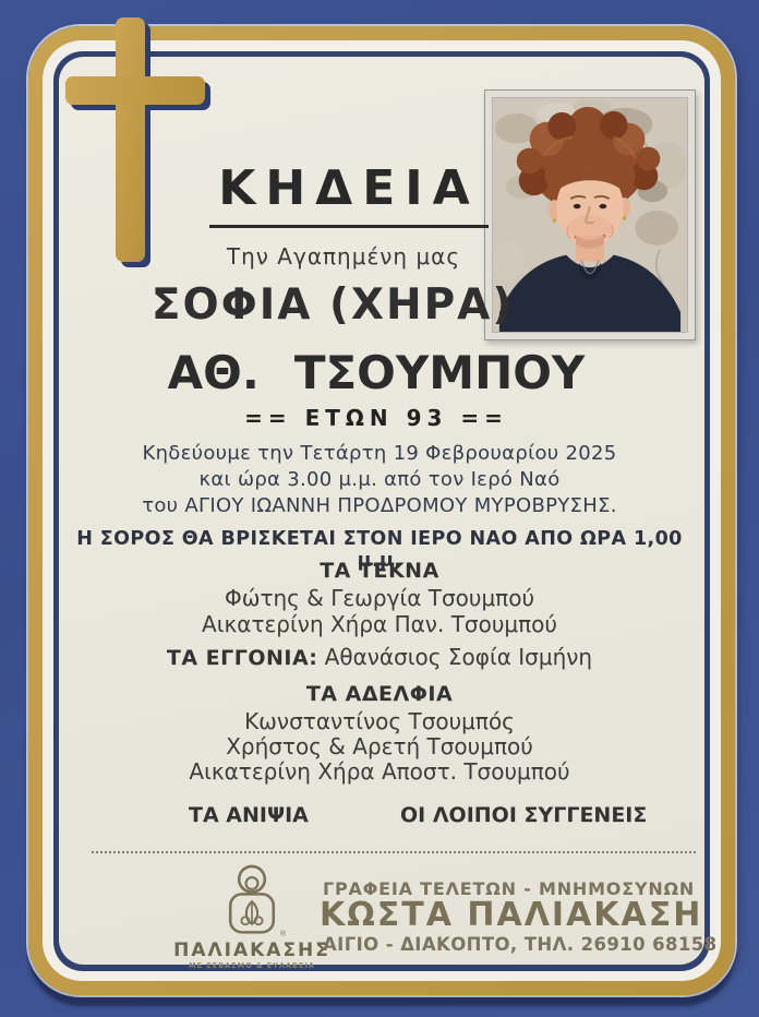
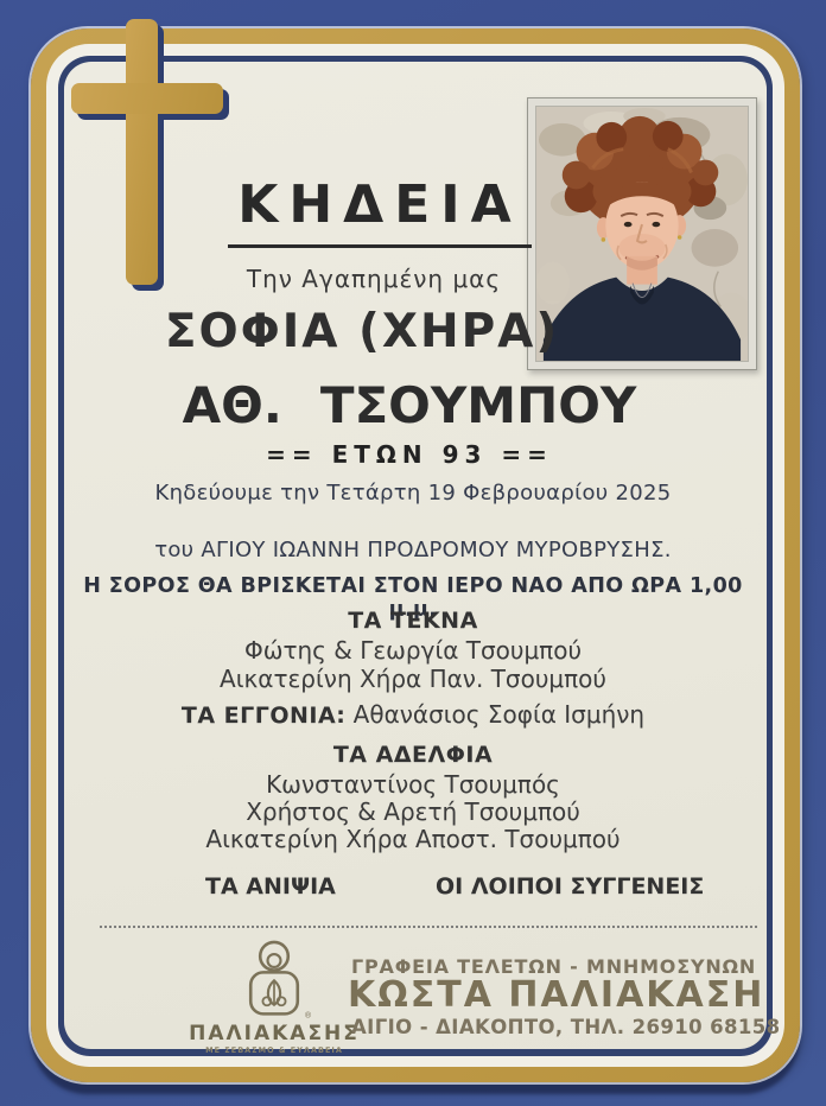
  ΚΗΔΕΙΑ
  Την Αγαπημένη μας
  ΣΟΦΙΑ (ΧΗΡΑ)
  ΑΘ.
  ΤΣΟΥΜΠΟΥ
  == ΕΤΩΝ 93 ==
  Κηδεύουμε την Τετάρτη 19 Φεβρουαρίου 2025
- και ώρα 3.00 μ.μ. από τον Ιερό Ναό
  του ΑΓΙΟΥ ΙΩΑΝΝΗ ΠΡΟΔΡΟΜΟΥ ΜΥΡΟΒΡΥΣΗΣ.
  Η ΣΟΡΟΣ ΘΑ ΒΡΙΣΚΕΤΑΙ ΣΤΟΝ ΙΕΡΟ ΝΑΟ ΑΠΟ ΩΡΑ 1,00 μ.μ.
  ΤΑ ΤΕΚΝΑ
  Φώτης & Γεωργία Τσουμπού
  Αικατερίνη Χήρα Παν. Τσουμπού
  ΤΑ ΕΓΓΟΝΙΑ: Αθανάσιος Σοφία Ισμήνη
  ΤΑ ΑΔΕΛΦΙΑ
  Κωνσταντίνος Τσουμπός
  Χρήστος & Αρετή Τσουμπού
  Αικατερίνη Χήρα Αποστ. Τσουμπού
  ΤΑ ΑΝΙΨΙΑ
  ΟΙ ΛΟΙΠΟΙ ΣΥΓΓΕΝΕΙΣ
  ®
  ΠΑΛΙΑΚΑΣΗΣ
  ΜΕ ΣΕΒΑΣΜΟ & ΕΥΛΑΒΕΙΑ
  ΓΡΑΦΕΙΑ ΤΕΛΕΤΩΝ - ΜΝΗΜΟΣΥΝΩΝ
  ΚΩΣΤΑ ΠΑΛΙΑΚΑΣΗ
  ΑΙΓΙΟ - ΔΙΑΚΟΠΤΟ, ΤΗΛ. 26910 68158
